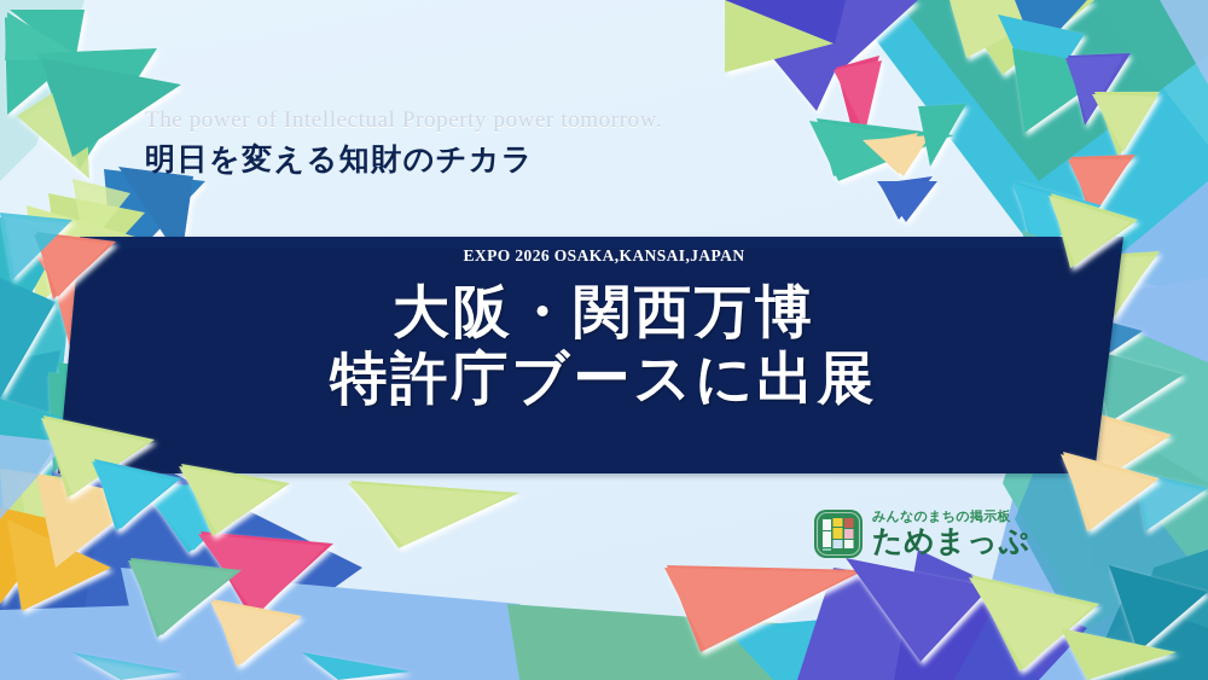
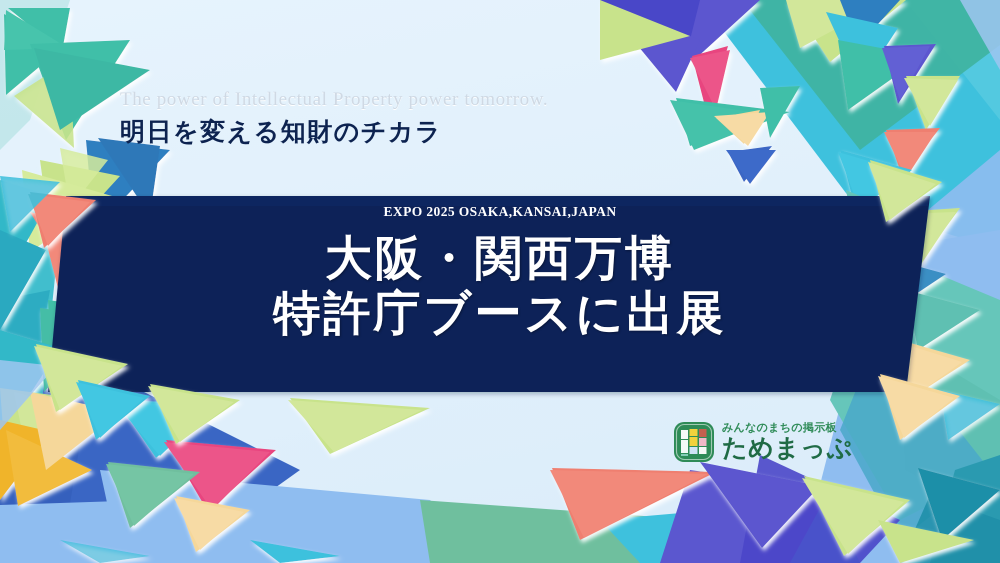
  The power of Intellectual Property power tomorrow.
  明日を変える知財のチカラ
- EXPO 2026 OSAKA,KANSAI,JAPAN
+ EXPO 2025 OSAKA,KANSAI,JAPAN
  大阪・関西万博
  特許庁ブースに出展
  みんなのまちの掲示板
  ためまっぷ
